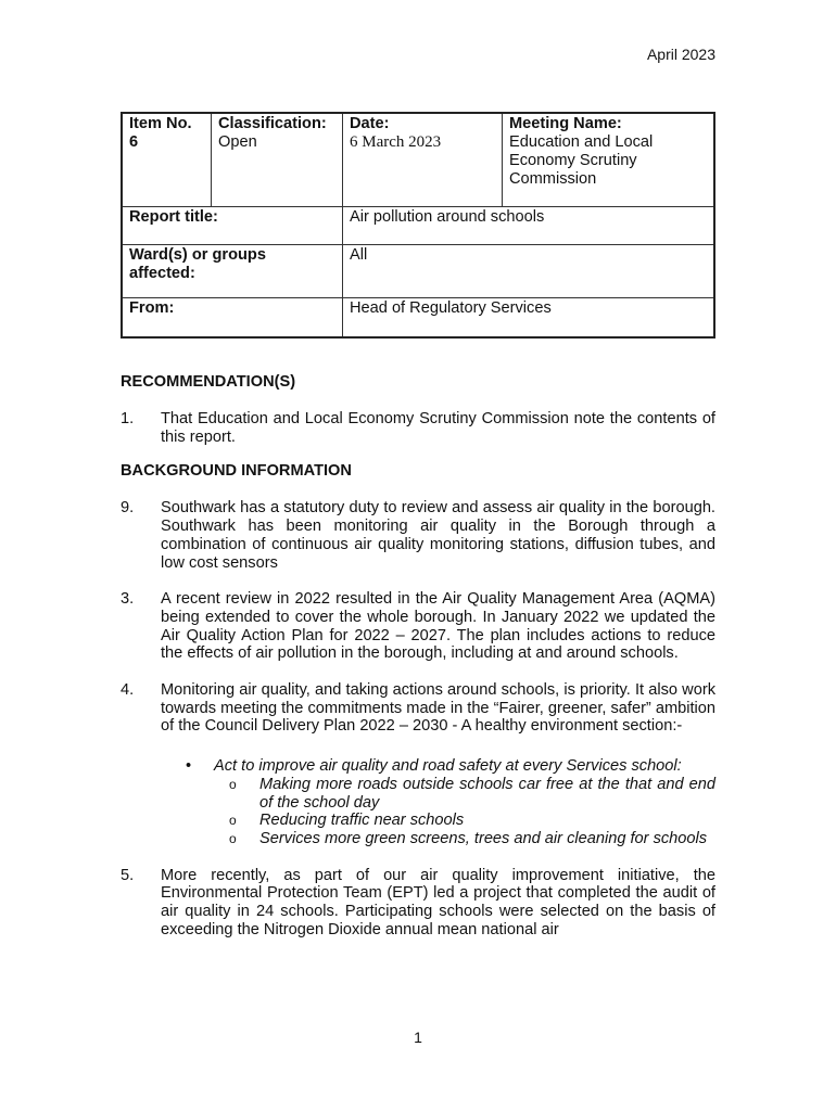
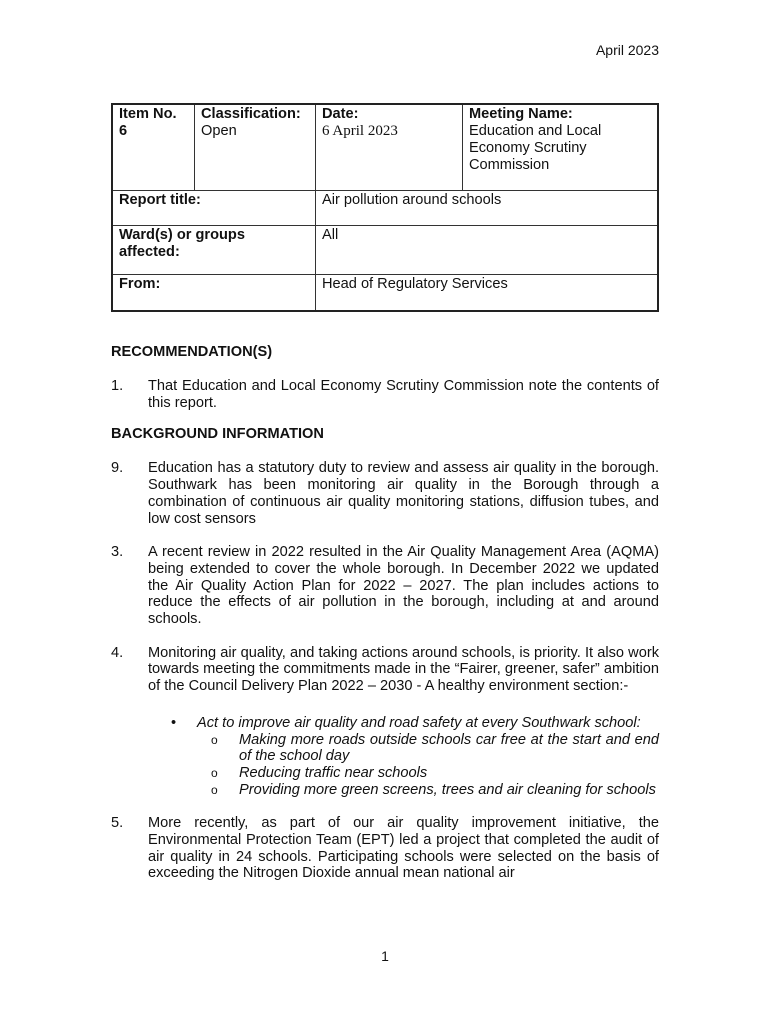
  April 2023
- Item No. 6	Classification: Open	Date: 6 March 2023	Meeting Name: Education and Local Economy Scrutiny Commission
+ Item No. 6	Classification: Open	Date: 6 April 2023	Meeting Name: Education and Local Economy Scrutiny Commission
  Report title:	Air pollution around schools
  Ward(s) or groups affected:	All
  From:	Head of Regulatory Services
  RECOMMENDATION(S)
  1.
  That Education and Local Economy Scrutiny Commission note the contents of this report.
  BACKGROUND INFORMATION
  9.
- Southwark has a statutory duty to review and assess air quality in the borough. Southwark has been monitoring air quality in the Borough through a combination of continuous air quality monitoring stations, diffusion tubes, and low cost sensors
+ Education has a statutory duty to review and assess air quality in the borough. Southwark has been monitoring air quality in the Borough through a combination of continuous air quality monitoring stations, diffusion tubes, and low cost sensors
  3.
- A recent review in 2022 resulted in the Air Quality Management Area (AQMA) being extended to cover the whole borough. In January 2022 we updated the Air Quality Action Plan for 2022 – 2027. The plan includes actions to reduce the effects of air pollution in the borough, including at and around schools.
+ A recent review in 2022 resulted in the Air Quality Management Area (AQMA) being extended to cover the whole borough. In December 2022 we updated the Air Quality Action Plan for 2022 – 2027. The plan includes actions to reduce the effects of air pollution in the borough, including at and around schools.
  4.
  Monitoring air quality, and taking actions around schools, is priority. It also work towards meeting the commitments made in the “Fairer, greener, safer” ambition of the Council Delivery Plan 2022 – 2030 - A healthy environment section:-
  •
- Act to improve air quality and road safety at every Services school:
+ Act to improve air quality and road safety at every Southwark school:
  o
- Making more roads outside schools car free at the that and end of the school day
+ Making more roads outside schools car free at the start and end of the school day
  o
  Reducing traffic near schools
  o
- Services more green screens, trees and air cleaning for schools
+ Providing more green screens, trees and air cleaning for schools
  5.
  More recently, as part of our air quality improvement initiative, the Environmental Protection Team (EPT) led a project that completed the audit of air quality in 24 schools. Participating schools were selected on the basis of exceeding the Nitrogen Dioxide annual mean national air
  1
